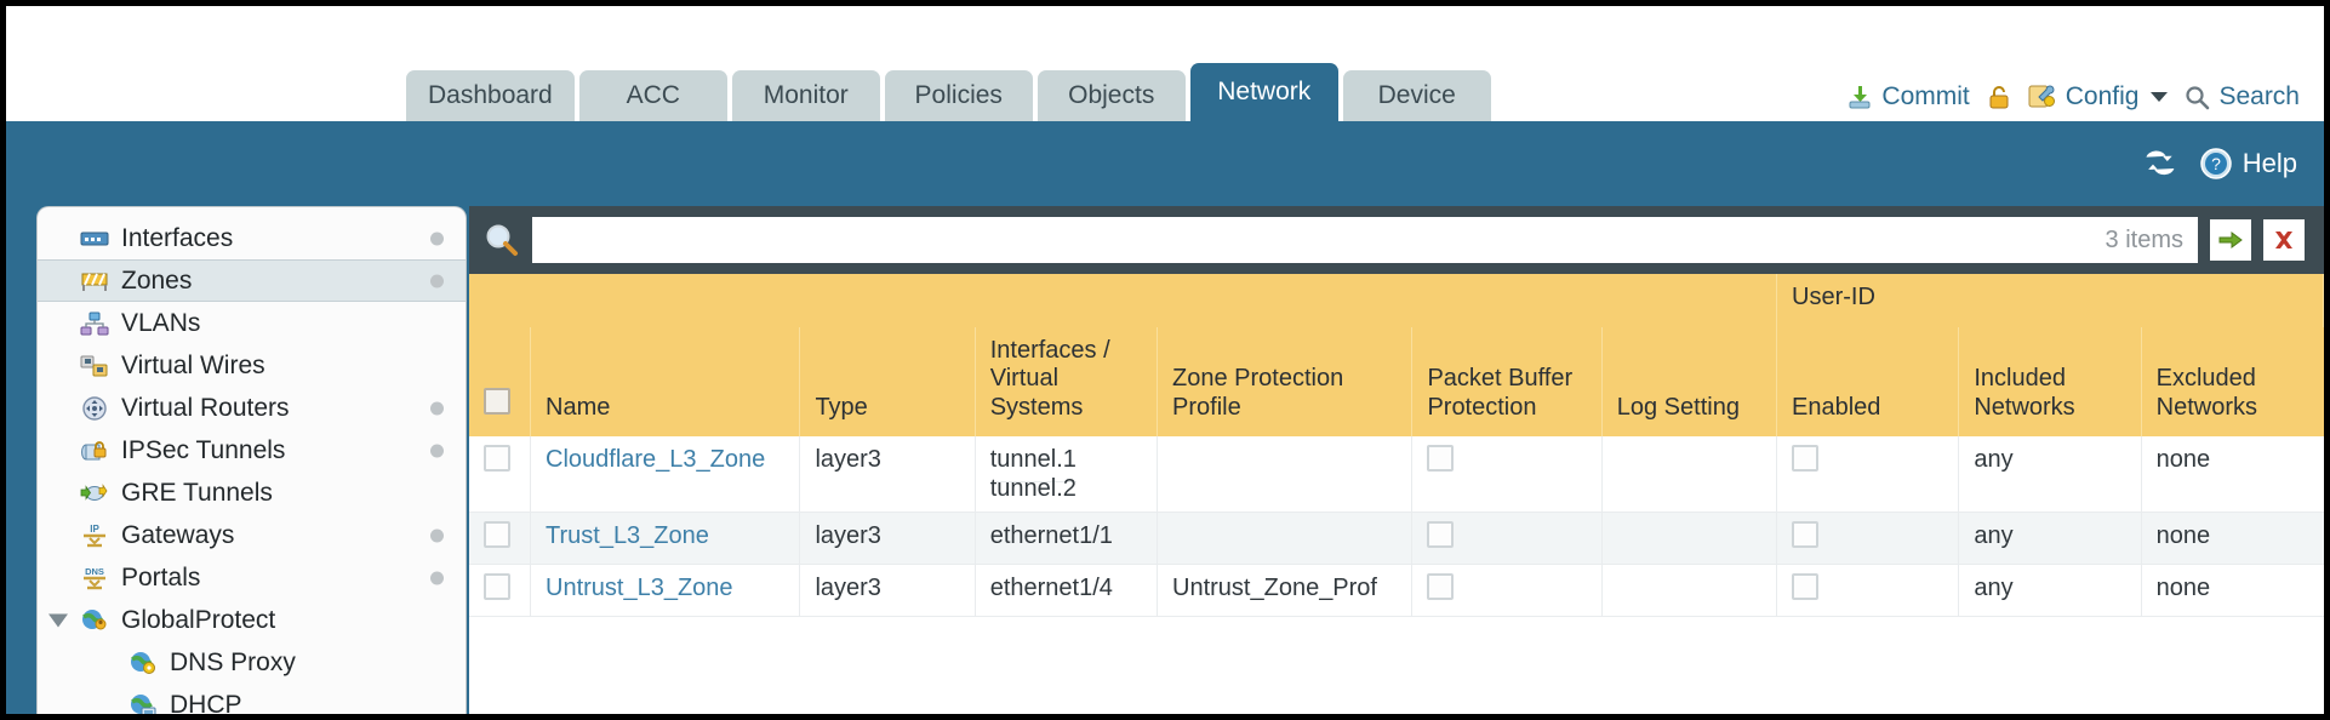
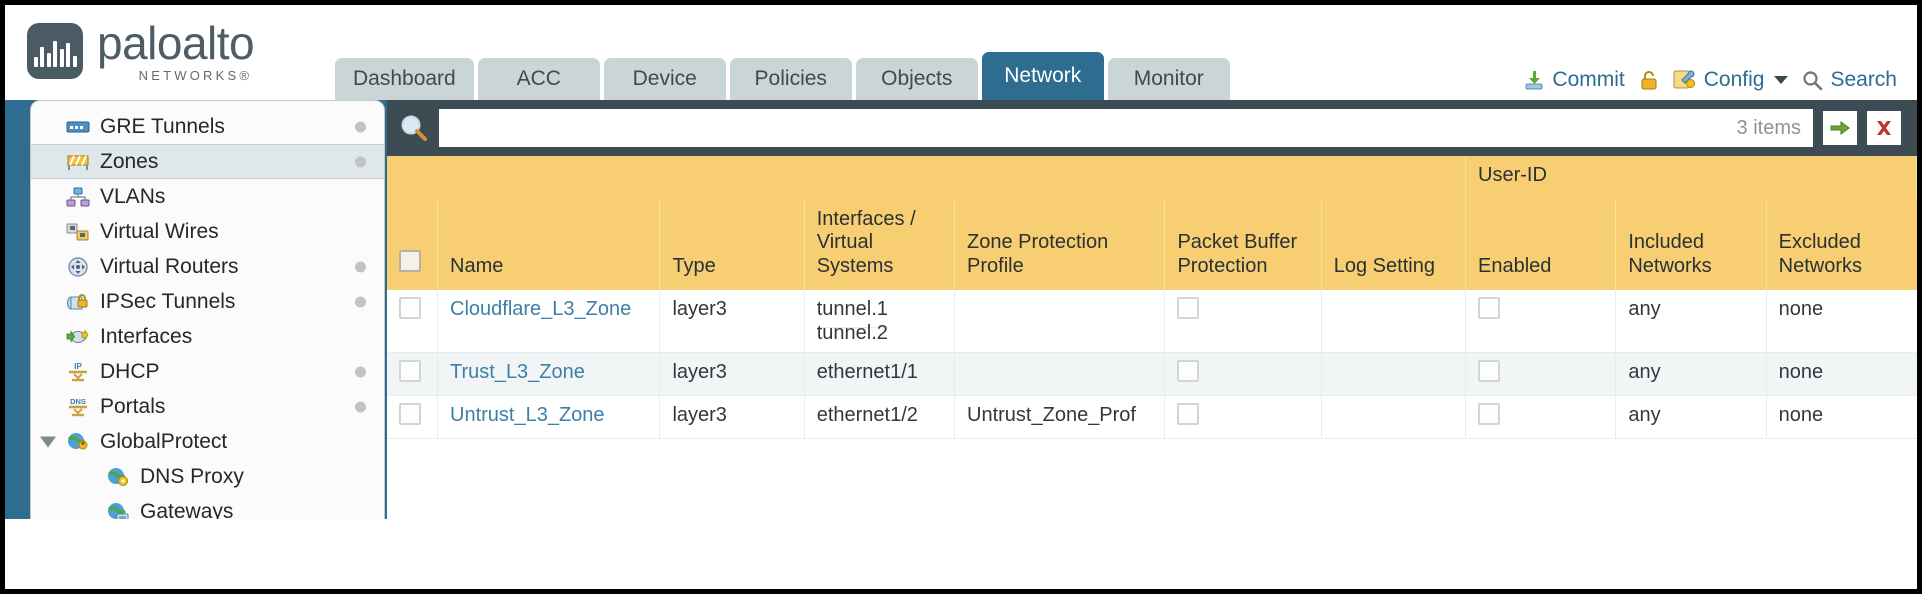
+ paloalto
+ NETWORKS®
  Dashboard
  ACC
- Monitor
+ Device
  Policies
  Objects
  Network
- Device
+ Monitor
  Commit
  Config
  Search
- ?
- Help
- Interfaces
+ GRE Tunnels
  Zones
  VLANs
  Virtual Wires
  Virtual Routers
  IPSec Tunnels
- GRE Tunnels
+ Interfaces
  IP
- Gateways
+ DHCP
  DNS
  Portals
  GlobalProtect
  DNS Proxy
- DHCP
+ Gateways
  3 items
  	User-ID
  	Name	Type	Interfaces / Virtual Systems	Zone Protection Profile	Packet Buffer Protection	Log Setting	Enabled	Included Networks	Excluded Networks
  	Cloudflare_L3_Zone	layer3	tunnel.1 tunnel.2					any	none
  	Trust_L3_Zone	layer3	ethernet1/1					any	none
- 	Untrust_L3_Zone	layer3	ethernet1/4	Untrust_Zone_Prof				any	none
+ 	Untrust_L3_Zone	layer3	ethernet1/2	Untrust_Zone_Prof				any	none
